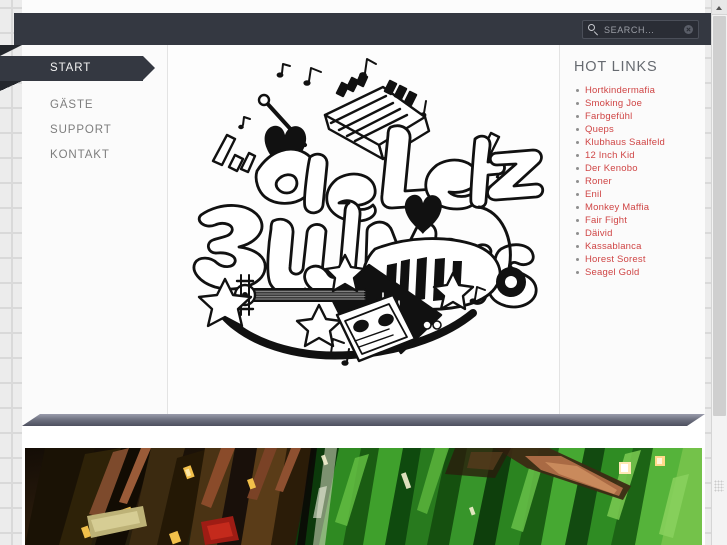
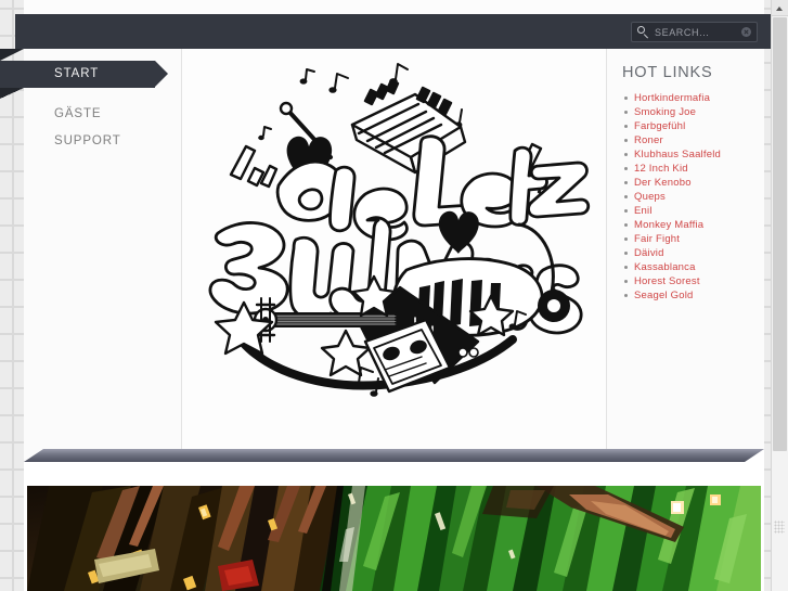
  SEARCH...
  START
  GÄSTE
  SUPPORT
- KONTAKT
  HOT LINKS
  Hortkindermafia
  Smoking Joe
  Farbgefühl
- Queps
+ Roner
  Klubhaus Saalfeld
  12 Inch Kid
  Der Kenobo
- Roner
+ Queps
  Enil
  Monkey Maffia
  Fair Fight
  Däivid
  Kassablanca
  Horest Sorest
  Seagel Gold
